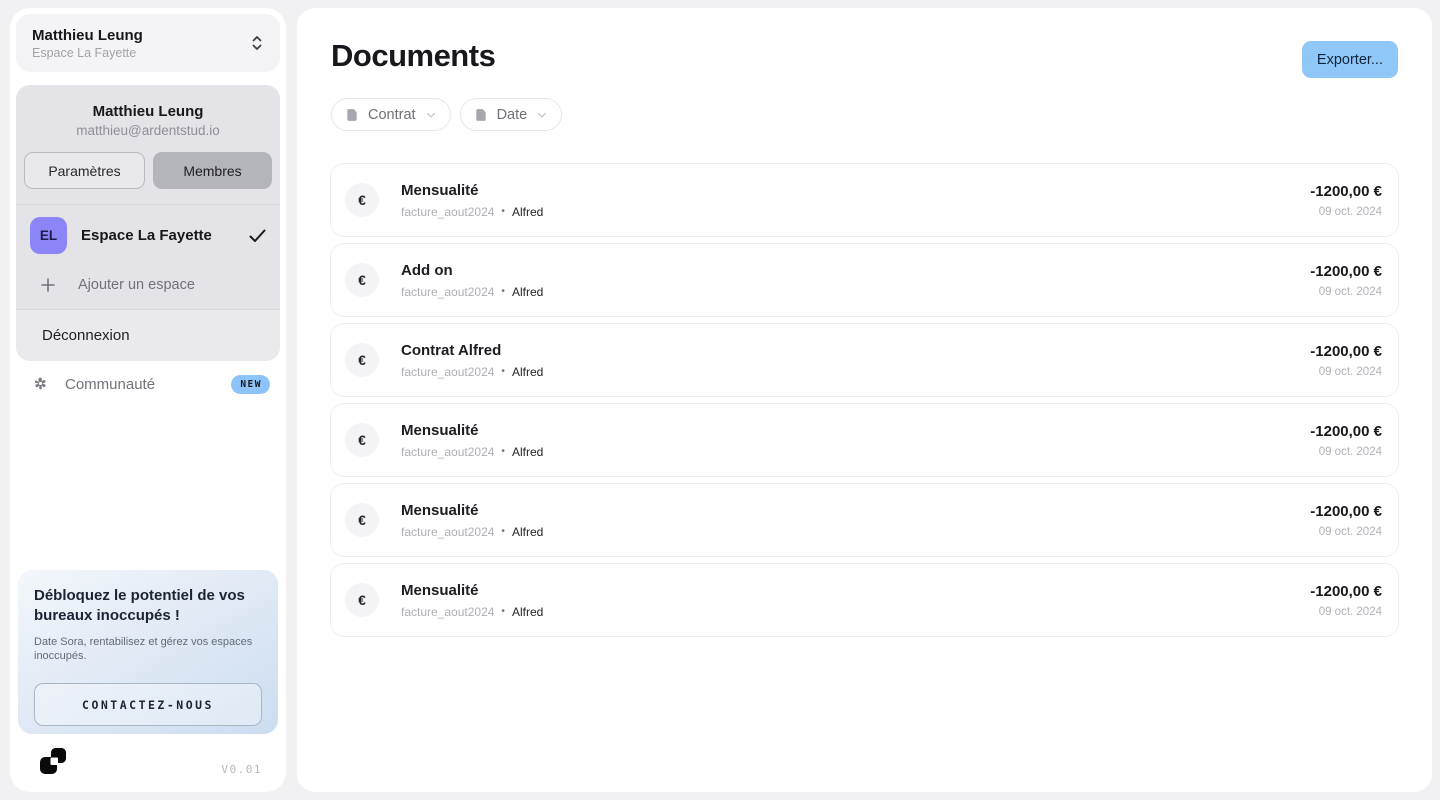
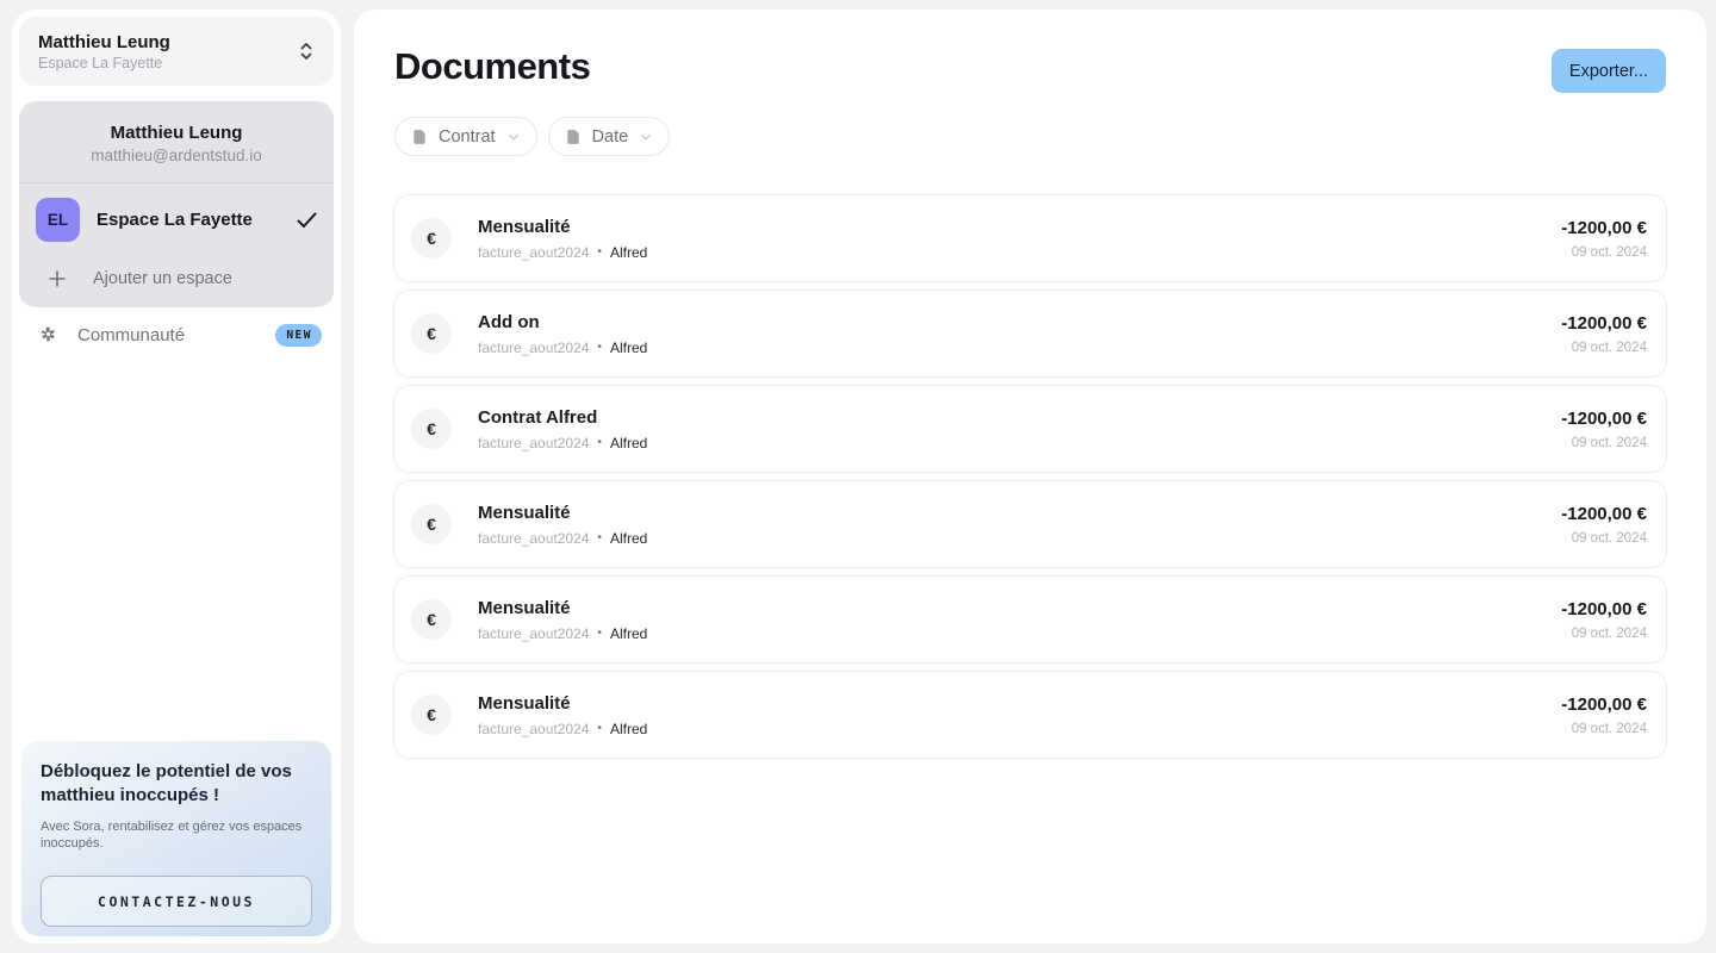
  Matthieu Leung
  Espace La Fayette
  Matthieu Leung
  matthieu@ardentstud.io
- Paramètres
- Membres
  EL
  Espace La Fayette
  Ajouter un espace
- Déconnexion
  Communauté
  NEW
- Débloquez le potentiel de vos bureaux inoccupés !
+ Débloquez le potentiel de vos matthieu inoccupés !
- Date Sora, rentabilisez et gérez vos espaces inoccupés.
+ Avec Sora, rentabilisez et gérez vos espaces inoccupés.
  CONTACTEZ-NOUS
- V0.01
  Documents
  Exporter...
  Contrat
  Date
  €
  Mensualité
  facture_aout2024
  •
  Alfred
  -1200,00 €
  09 oct. 2024
  €
  Add on
  facture_aout2024
  •
  Alfred
  -1200,00 €
  09 oct. 2024
  €
  Contrat Alfred
  facture_aout2024
  •
  Alfred
  -1200,00 €
  09 oct. 2024
  €
  Mensualité
  facture_aout2024
  •
  Alfred
  -1200,00 €
  09 oct. 2024
  €
  Mensualité
  facture_aout2024
  •
  Alfred
  -1200,00 €
  09 oct. 2024
  €
  Mensualité
  facture_aout2024
  •
  Alfred
  -1200,00 €
  09 oct. 2024
